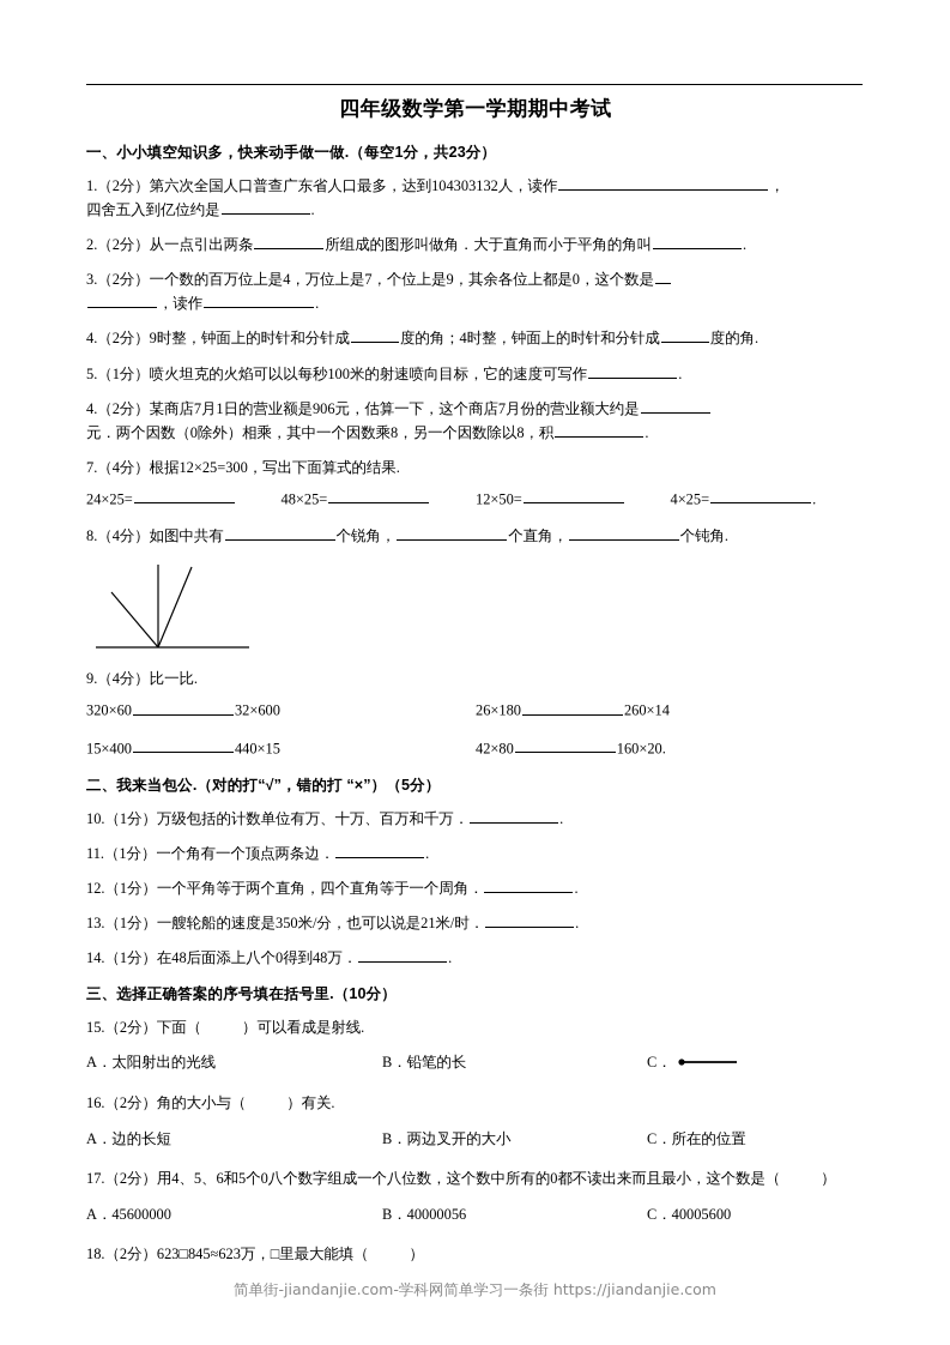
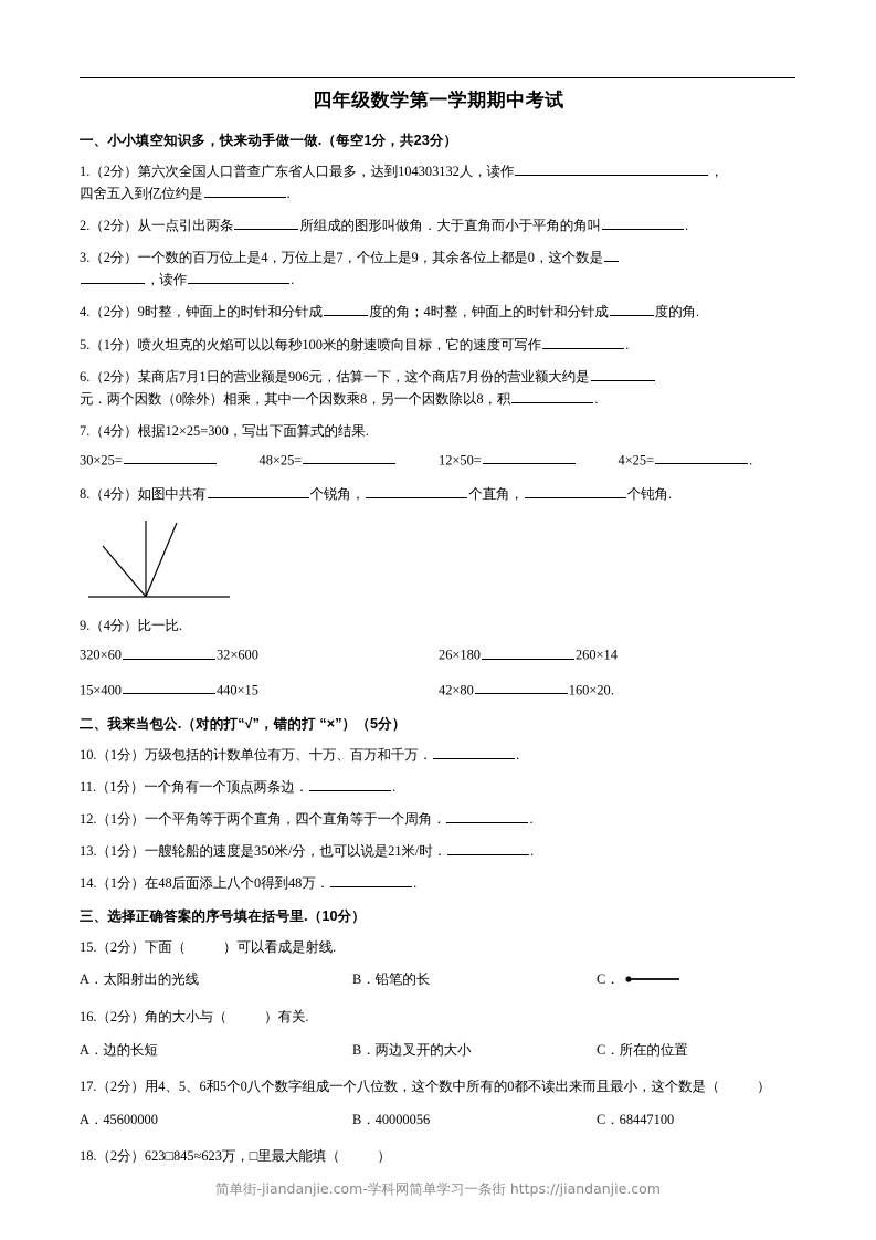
  四年级数学第一学期期中考试
  一、小小填空知识多，快来动手做一做.（每空1分，共23分）
  1.（2分）第六次全国人口普查广东省人口最多，达到104303132人，读作 ，
  四舍五入到亿位约是 .
  2.（2分）从一点引出两条 所组成的图形叫做角．大于直角而小于平角的角叫 .
  3.（2分）一个数的百万位上是4，万位上是7，个位上是9，其余各位上都是0，这个数是
  ，读作 .
  4.（2分）9时整，钟面上的时针和分针成 度的角；4时整，钟面上的时针和分针成 度的角.
  5.（1分）喷火坦克的火焰可以以每秒100米的射速喷向目标，它的速度可写作 .
- 4.（2分）某商店7月1日的营业额是906元，估算一下，这个商店7月份的营业额大约是
+ 6.（2分）某商店7月1日的营业额是906元，估算一下，这个商店7月份的营业额大约是
  元．两个因数（0除外）相乘，其中一个因数乘8，另一个因数除以8，积 .
  7.（4分）根据12×25=300，写出下面算式的结果.
- 24×25=
+ 30×25=
  48×25=
  12×50=
  4×25= .
  8.（4分）如图中共有 个锐角， 个直角， 个钝角.
  9.（4分）比一比.
  320×60 32×600
  26×180 260×14
  15×400 440×15
  42×80 160×20.
  二、我来当包公.（对的打“√”，错的打 “×”）（5分）
  10.（1分）万级包括的计数单位有万、十万、百万和千万． .
  11.（1分）一个角有一个顶点两条边． .
  12.（1分）一个平角等于两个直角，四个直角等于一个周角． .
  13.（1分）一艘轮船的速度是350米/分，也可以说是21米/时． .
  14.（1分）在48后面添上八个0得到48万． .
  三、选择正确答案的序号填在括号里.（10分）
  15.（2分）下面（ ）可以看成是射线.
  A．太阳射出的光线
  B．铅笔的长
  C．
  16.（2分）角的大小与（ ）有关.
  A．边的长短
  B．两边叉开的大小
  C．所在的位置
  17.（2分）用4、5、6和5个0八个数字组成一个八位数，这个数中所有的0都不读出来而且最小，这个数是（ ）
  A．45600000
  B．40000056
- C．40005600
+ C．68447100
  18.（2分）623□845≈623万，□里最大能填（ ）
  简单街-jiandanjie.com-学科网简单学习一条街 https://jiandanjie.com
